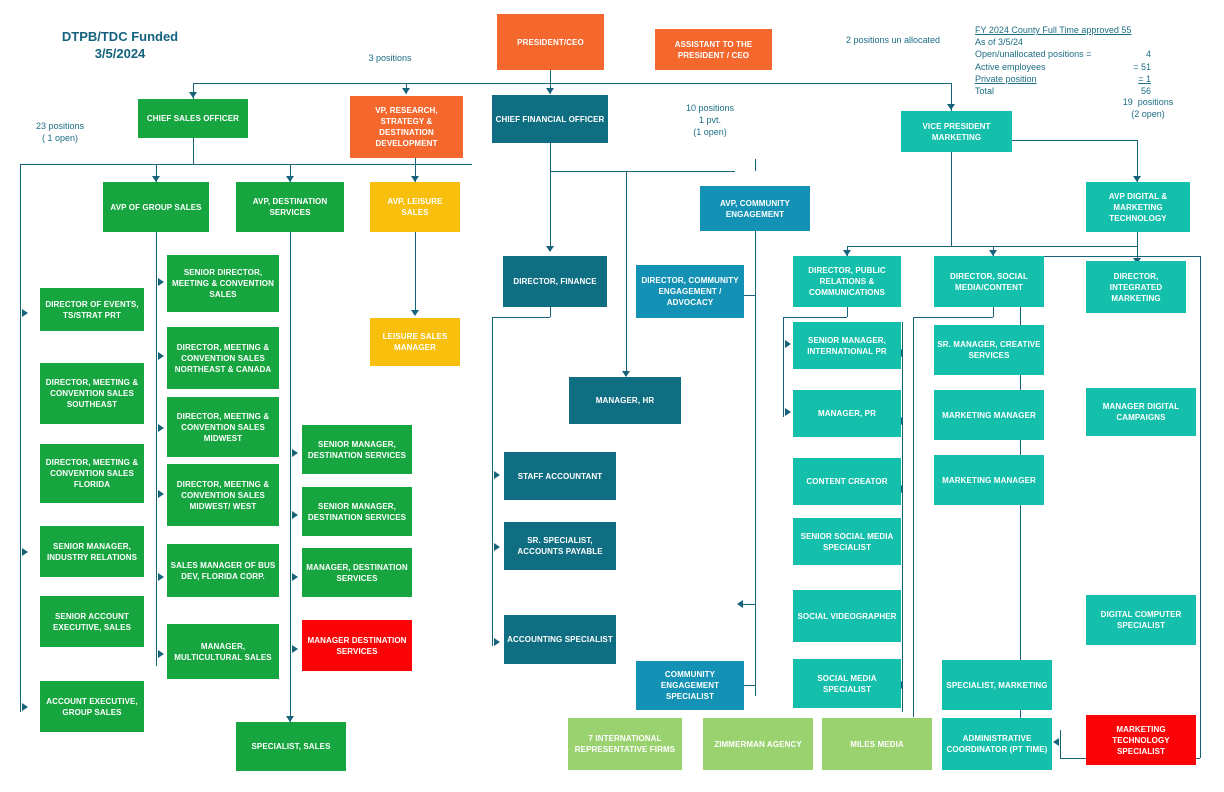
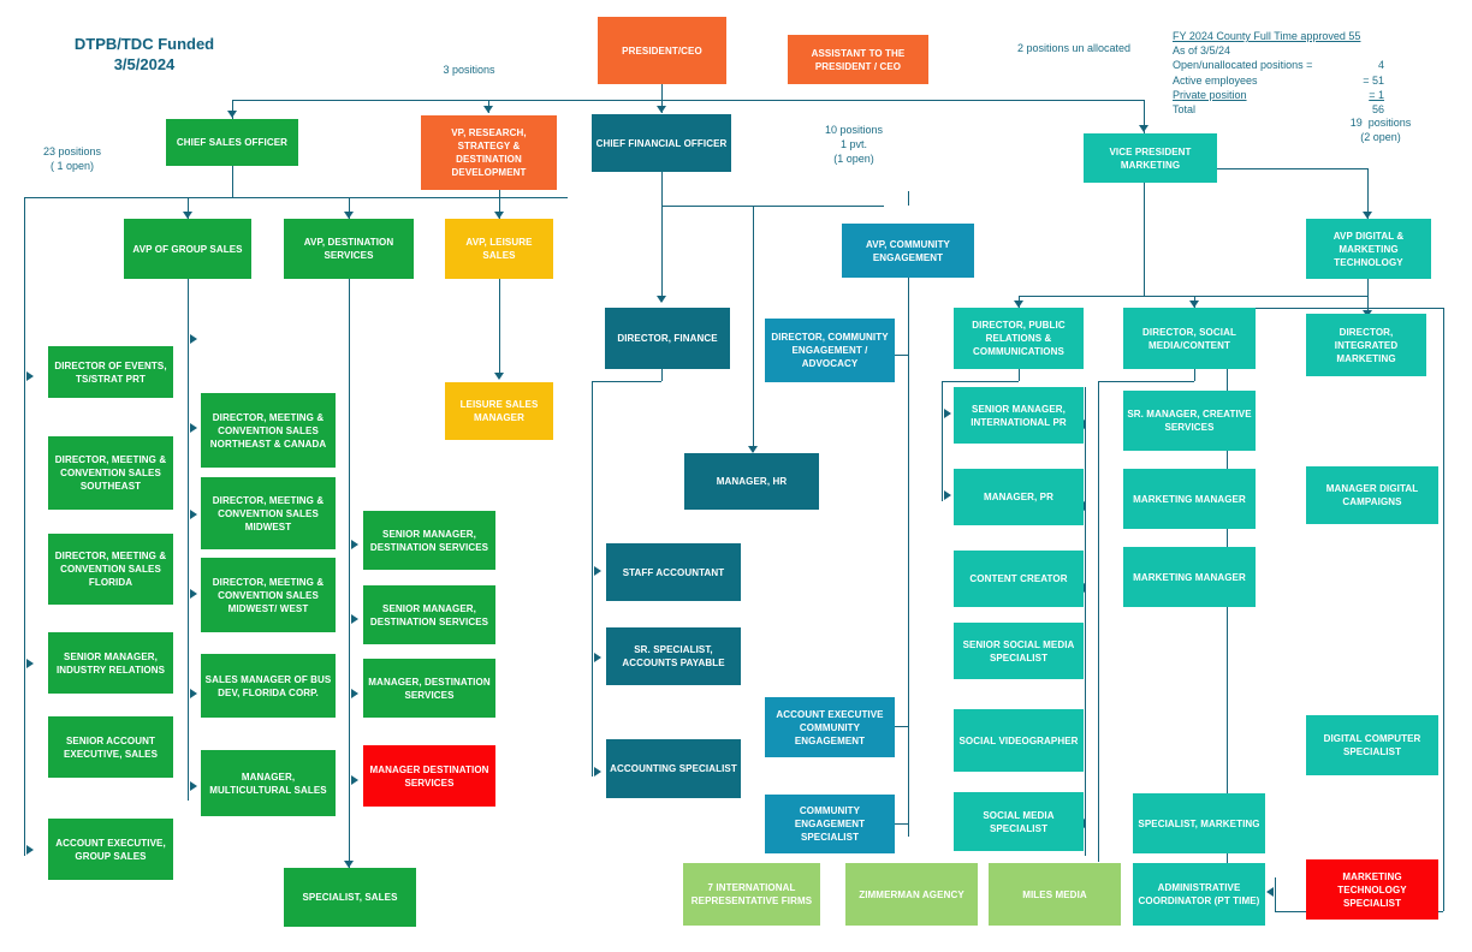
  DTPB/TDC Funded
  3/5/2024
  FY 2024 County Full Time approved 55
  As of 3/5/24
  Open/unallocated positions =
  4
  Active employees
  = 51
  Private position
  = 1
  Total
  56
  3 positions
  2 positions un allocated
  23 positions
  ( 1 open)
  10 positions
  1 pvt.
  (1 open)
  19 positions
  (2 open)
  PRESIDENT/CEO
  ASSISTANT TO THE PRESIDENT / CEO
  CHIEF SALES OFFICER
  VP, RESEARCH, STRATEGY & DESTINATION DEVELOPMENT
  CHIEF FINANCIAL OFFICER
  VICE PRESIDENT MARKETING
  AVP OF GROUP SALES
  AVP, DESTINATION SERVICES
  AVP, LEISURE SALES
  AVP, COMMUNITY ENGAGEMENT
  AVP DIGITAL & MARKETING TECHNOLOGY
  DIRECTOR OF EVENTS, TS/STRAT PRT
  DIRECTOR, MEETING & CONVENTION SALES SOUTHEAST
  DIRECTOR, MEETING & CONVENTION SALES FLORIDA
  SENIOR MANAGER, INDUSTRY RELATIONS
  SENIOR ACCOUNT EXECUTIVE, SALES
  ACCOUNT EXECUTIVE, GROUP SALES
- SENIOR DIRECTOR, MEETING & CONVENTION SALES
  DIRECTOR, MEETING & CONVENTION SALES NORTHEAST & CANADA
  DIRECTOR, MEETING & CONVENTION SALES MIDWEST
  DIRECTOR, MEETING & CONVENTION SALES MIDWEST/ WEST
  SALES MANAGER OF BUS DEV, FLORIDA CORP.
  MANAGER, MULTICULTURAL SALES
  SPECIALIST, SALES
  SENIOR MANAGER, DESTINATION SERVICES
  SENIOR MANAGER, DESTINATION SERVICES
  MANAGER, DESTINATION SERVICES
  MANAGER DESTINATION SERVICES
  LEISURE SALES MANAGER
  DIRECTOR, FINANCE
  MANAGER, HR
  STAFF ACCOUNTANT
  SR. SPECIALIST, ACCOUNTS PAYABLE
  ACCOUNTING SPECIALIST
  DIRECTOR, COMMUNITY ENGAGEMENT / ADVOCACY
+ ACCOUNT EXECUTIVE COMMUNITY ENGAGEMENT
  COMMUNITY ENGAGEMENT SPECIALIST
  DIRECTOR, PUBLIC RELATIONS & COMMUNICATIONS
  SENIOR MANAGER, INTERNATIONAL PR
  MANAGER, PR
  CONTENT CREATOR
  SENIOR SOCIAL MEDIA SPECIALIST
  SOCIAL VIDEOGRAPHER
  SOCIAL MEDIA SPECIALIST
  DIRECTOR, SOCIAL MEDIA/CONTENT
  SR. MANAGER, CREATIVE SERVICES
  MARKETING MANAGER
  MARKETING MANAGER
  SPECIALIST, MARKETING
  ADMINISTRATIVE COORDINATOR (PT TIME)
  DIRECTOR, INTEGRATED MARKETING
  MANAGER DIGITAL CAMPAIGNS
  DIGITAL COMPUTER SPECIALIST
  MARKETING TECHNOLOGY SPECIALIST
  7 INTERNATIONAL REPRESENTATIVE FIRMS
  ZIMMERMAN AGENCY
  MILES MEDIA
